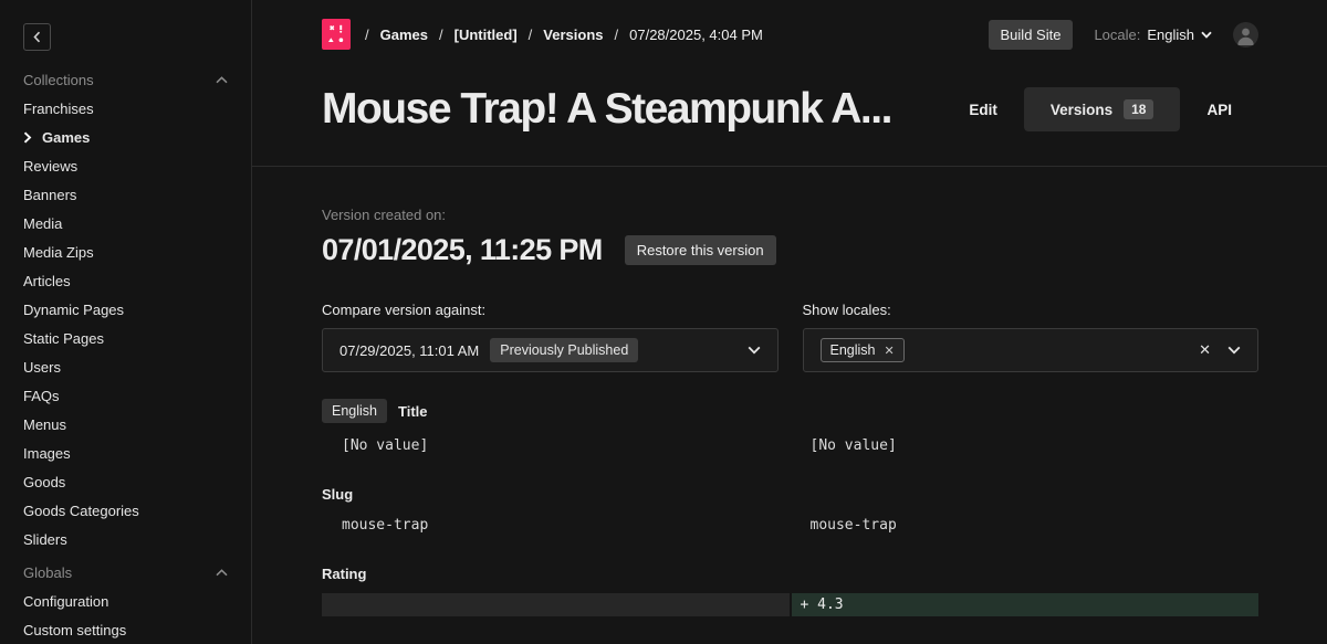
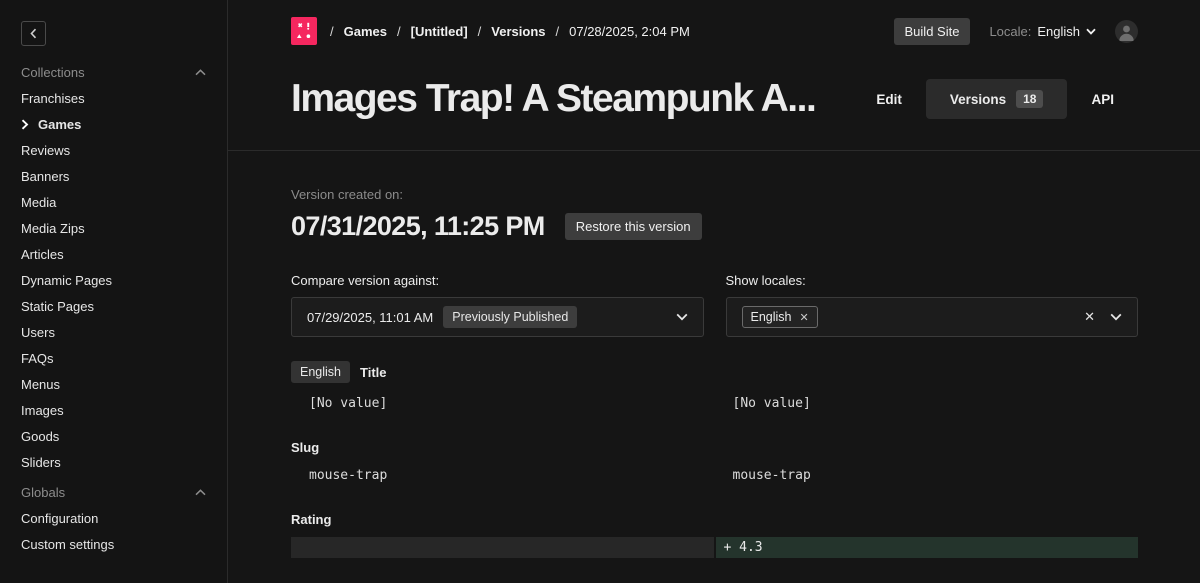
  Collections
  Franchises
  Games
  Reviews
  Banners
  Media
  Media Zips
  Articles
  Dynamic Pages
  Static Pages
  Users
  FAQs
  Menus
  Images
  Goods
- Goods Categories
  Sliders
  Globals
  Configuration
  Custom settings
  /
  Games
  /
  [Untitled]
  /
  Versions
  /
- 07/28/2025, 4:04 PM
+ 07/28/2025, 2:04 PM
  Build Site
  Locale:
  English
- Mouse Trap! A Steampunk A...
+ Images Trap! A Steampunk A...
  Edit
  Versions
  18
  API
  Version created on:
- 07/01/2025, 11:25 PM
+ 07/31/2025, 11:25 PM
  Restore this version
  Compare version against:
  07/29/2025, 11:01 AM
  Previously Published
  Show locales:
  English
  ✕
  ✕
  English
  Title
  [No value]
  [No value]
  Slug
  mouse-trap
  mouse-trap
  Rating
  + 4.3
